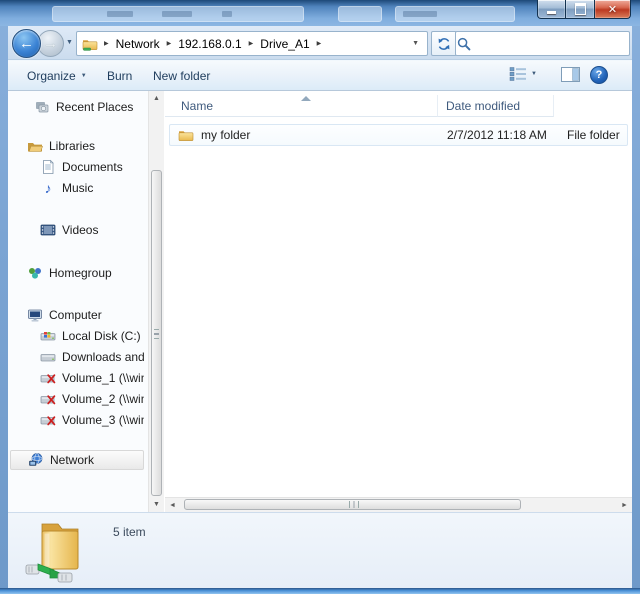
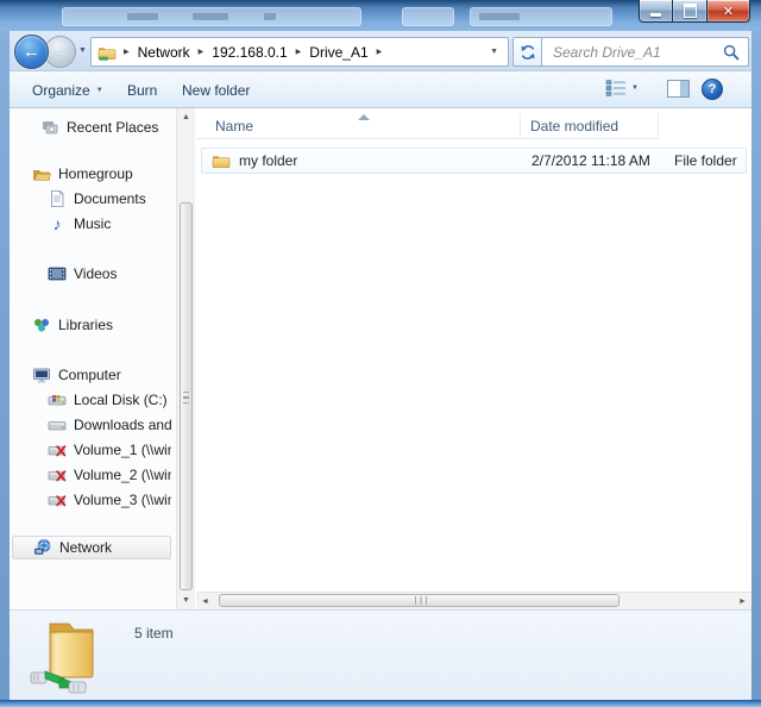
  ✕
  ←
  →
  Network
  192.168.0.1
  Drive_A1
+ Search Drive_A1
  Organize
  Burn
  New folder
  ?
  Recent Places
- Libraries
+ Homegroup
  Documents
  ♪
  Music
  Videos
- Homegroup
+ Libraries
  Computer
  Local Disk (C:)
  Downloads and
  Volume_1 (\\wi
  Volume_2 (\\wi
  Volume_3 (\\wi
  Network
  Name
  Date modified
  my folder
  2/7/2012 11:18 AM
  File folder
  5 item
